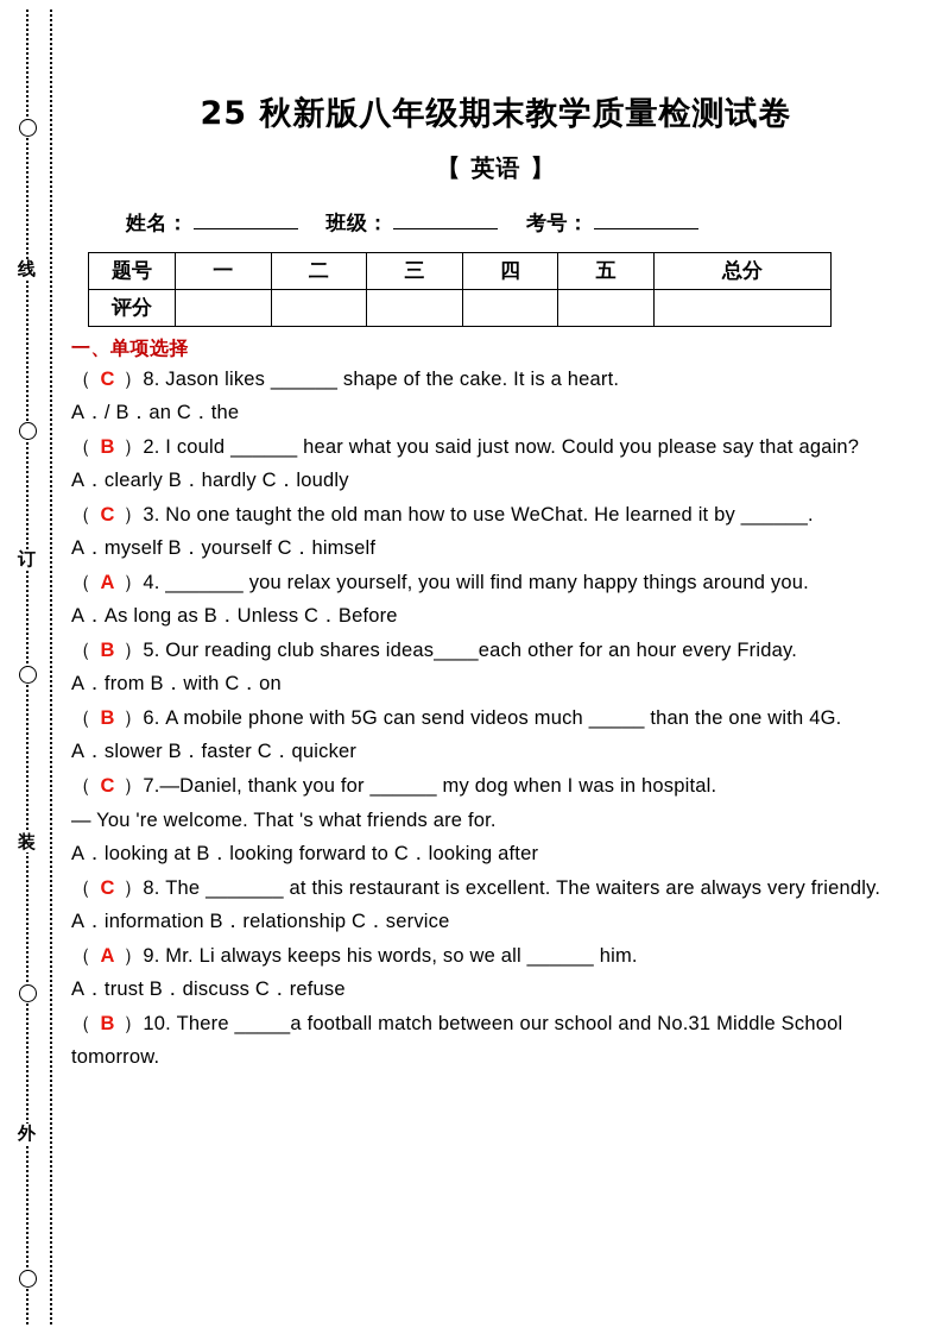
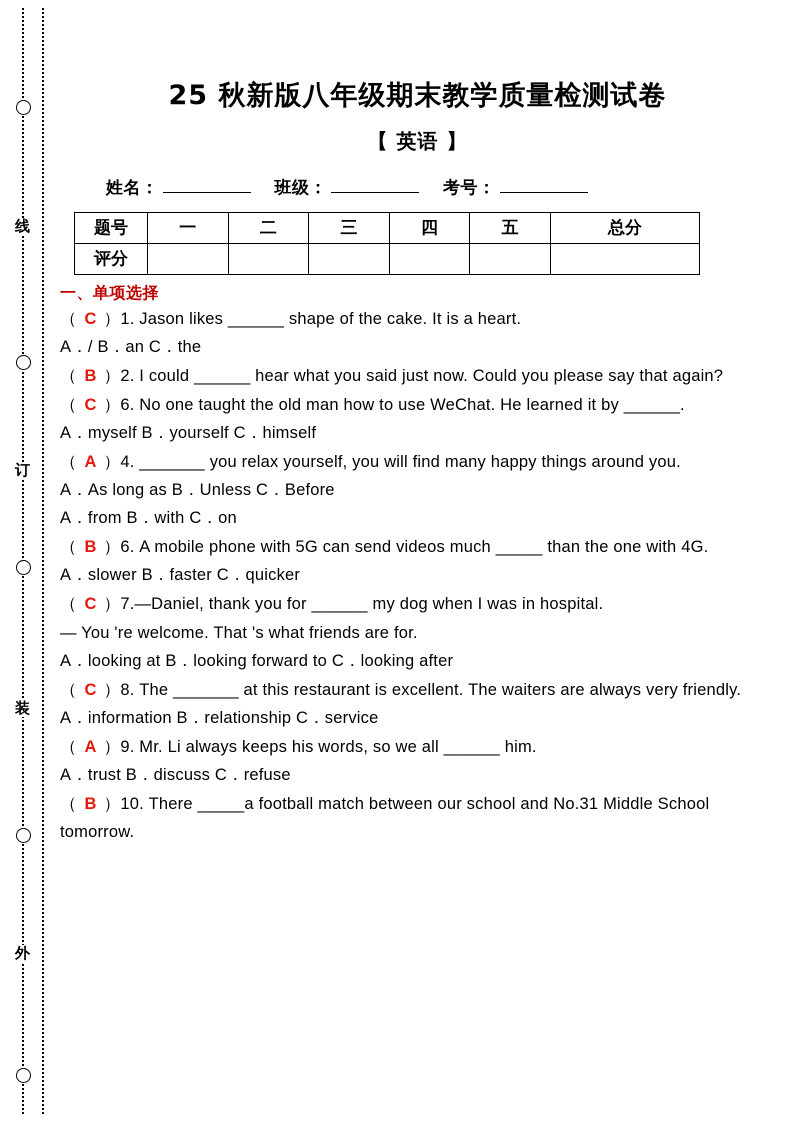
  线
  订
  装
  外
  25 秋新版八年级期末教学质量检测试卷
  【 英语 】
  姓名： 班级： 考号：
  题号	一	二	三	四	五	总分
  评分
  一、单项选择
- （ C ）8. Jason likes ______ shape of the cake. It is a heart.
+ （ C ）1. Jason likes ______ shape of the cake. It is a heart.
  A．/ B．an C．the
  （ B ）2. I could ______ hear what you said just now. Could you please say that again?
- A．clearly B．hardly C．loudly
- （ C ）3. No one taught the old man how to use WeChat. He learned it by ______.
+ （ C ）6. No one taught the old man how to use WeChat. He learned it by ______.
  A．myself B．yourself C．himself
  （ A ）4. _______ you relax yourself, you will find many happy things around you.
  A．As long as B．Unless C．Before
- （ B ）5. Our reading club shares ideas____each other for an hour every Friday.
  A．from B．with C．on
  （ B ）6. A mobile phone with 5G can send videos much _____ than the one with 4G.
  A．slower B．faster C．quicker
  （ C ）7.—Daniel, thank you for ______ my dog when I was in hospital.
  — You 're welcome. That 's what friends are for.
  A．looking at B．looking forward to C．looking after
  （ C ）8. The _______ at this restaurant is excellent. The waiters are always very friendly.
  A．information B．relationship C．service
  （ A ）9. Mr. Li always keeps his words, so we all ______ him.
  A．trust B．discuss C．refuse
  （ B ）10. There _____a football match between our school and No.31 Middle School tomorrow.
